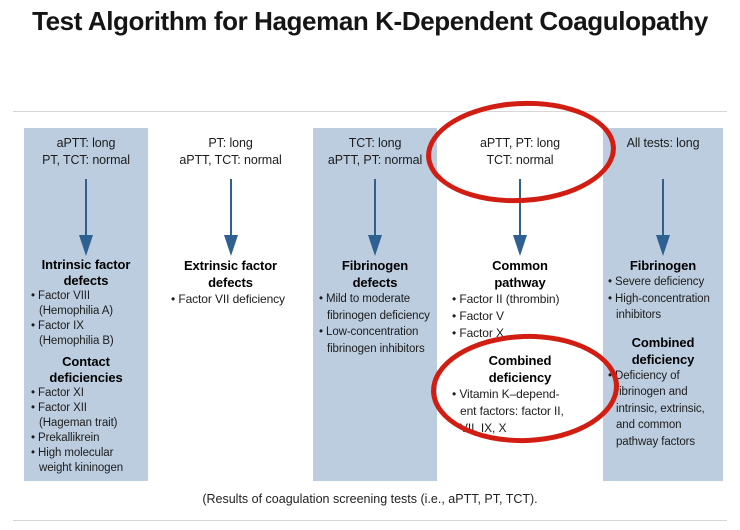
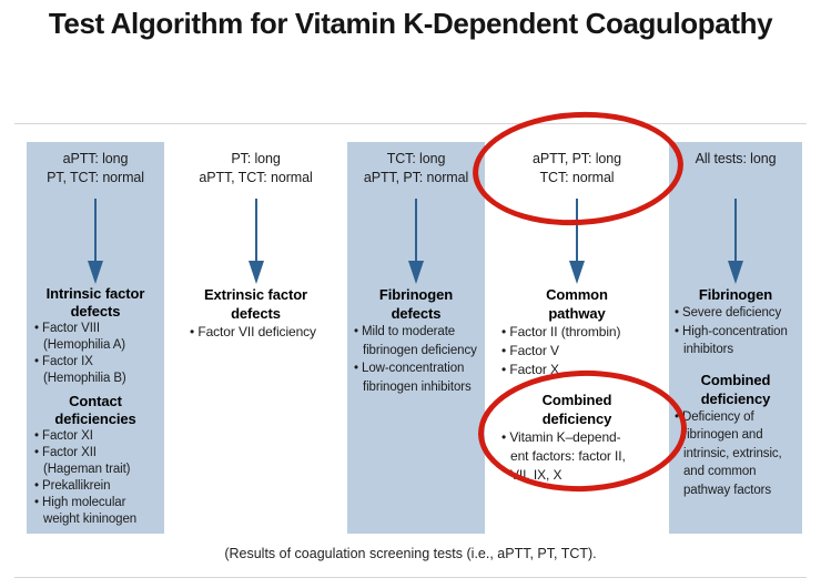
- Test Algorithm for Hageman K-Dependent Coagulopathy
+ Test Algorithm for Vitamin K-Dependent Coagulopathy
  aPTT: long
  PT, TCT: normal
  Intrinsic factor
  defects
  Factor VIII
  (Hemophilia A)
  Factor IX
  (Hemophilia B)
  Contact
  deficiencies
  Factor XI
  Factor XII
  (Hageman trait)
  Prekallikrein
  High molecular
  weight kininogen
  PT: long
  aPTT, TCT: normal
  Extrinsic factor
  defects
  Factor VII deficiency
  TCT: long
  aPTT, PT: normal
  Fibrinogen
  defects
  Mild to moderate
  fibrinogen deficiency
  Low-concentration
  fibrinogen inhibitors
  aPTT, PT: long
  TCT: normal
  Common
  pathway
  Factor II (thrombin)
  Factor V
  Factor X
  Combined
  deficiency
  Vitamin K–depend-
  ent factors: factor II,
  VII, IX, X
  All tests: long
  Fibrinogen
  Severe deficiency
  High-concentration
  inhibitors
  Combined
  deficiency
  Deficiency of
  fibrinogen and
  intrinsic, extrinsic,
  and common
  pathway factors
  (Results of coagulation screening tests (i.e., aPTT, PT, TCT).
